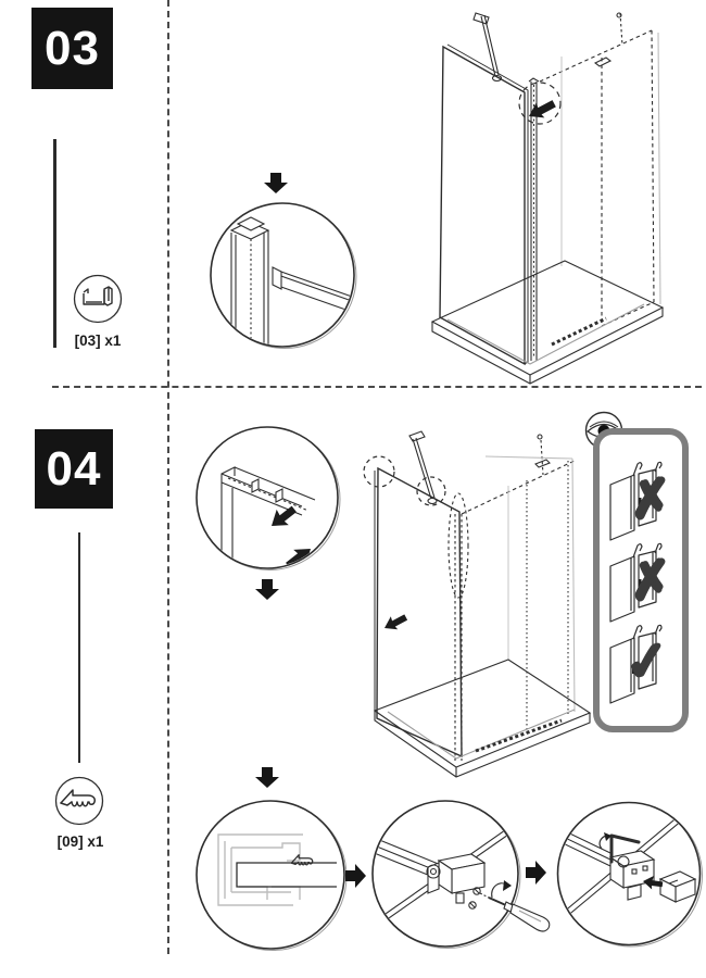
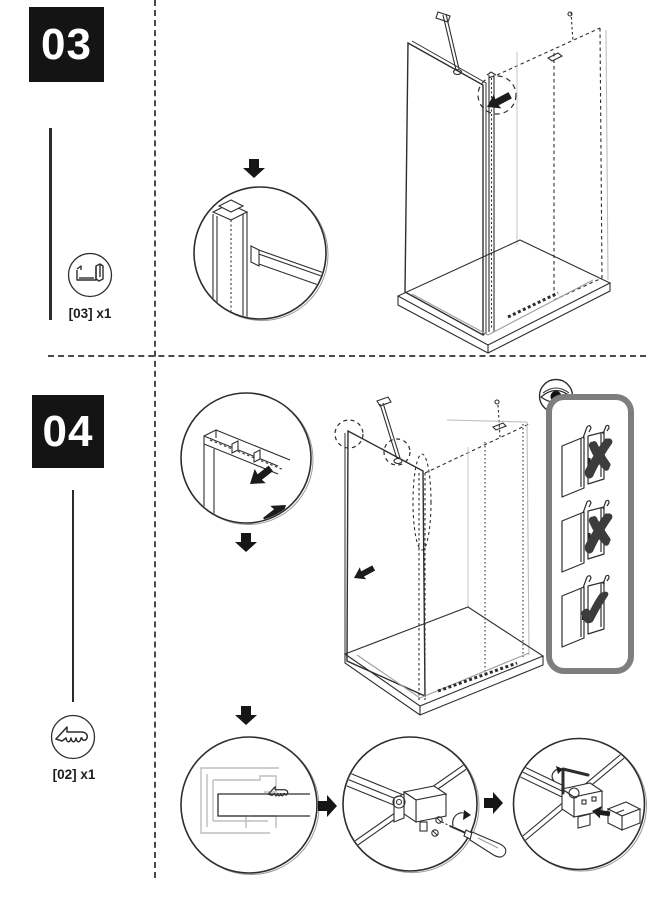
  03
  [03] x1
  04
- [09] x1
+ [02] x1
